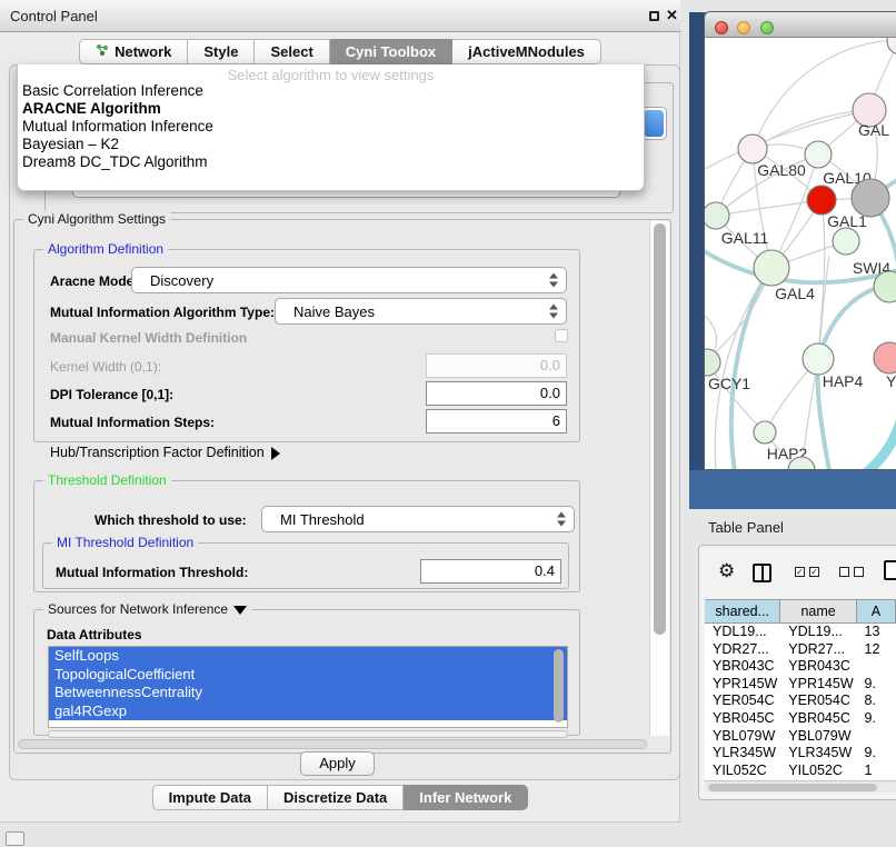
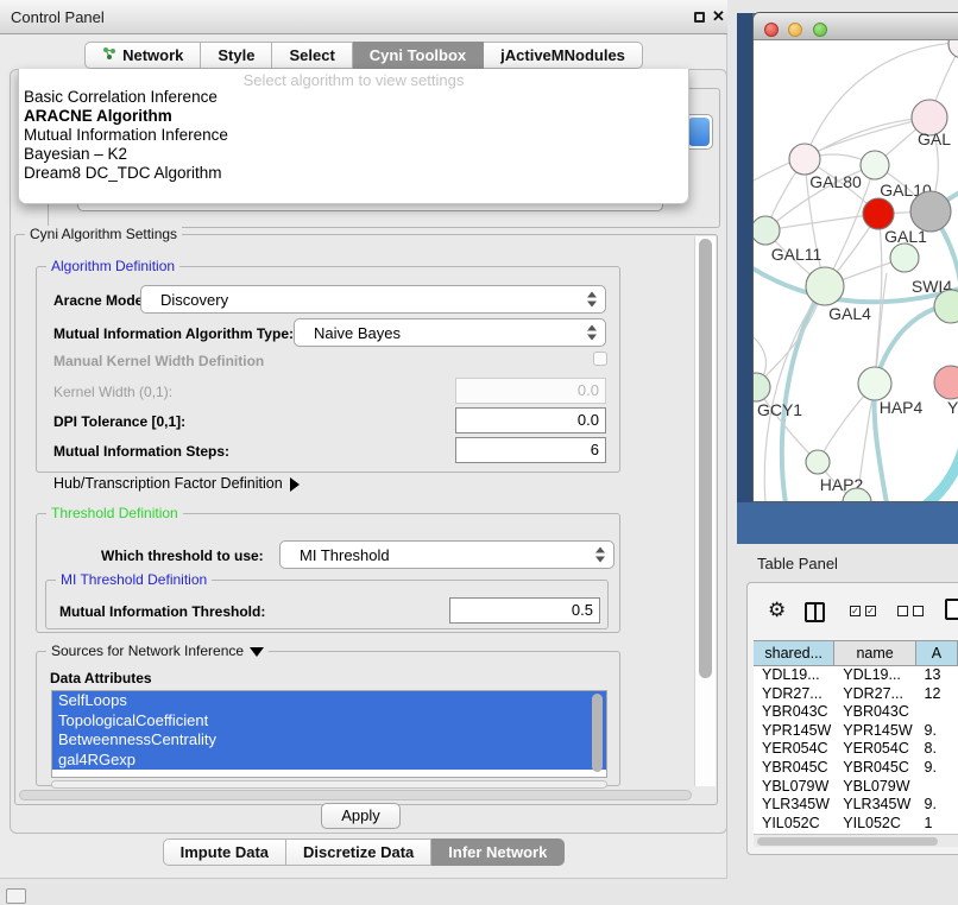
  Control Panel
  ✕
  Network
  Style
  Select
  Cyni Toolbox
  jActiveMNodules
  Select algorithm to view settings
  Basic Correlation Inference
  ARACNE Algorithm
  Mutual Information Inference
  Bayesian – K2
  Dream8 DC_TDC Algorithm
  Cyni Algorithm Settings
  Algorithm Definition
  Aracne Mod
  Discovery
  Mutual Information Algorithm Type:
  Naive Bayes
  Manual Kernel Width Definition
  Kernel Width (0,1):
  0.0
  DPI Tolerance [0,1]:
  0.0
  Mutual Information Steps:
  6
  Hub/Transcription Factor Definition
  Threshold Definition
  Which threshold to use:
  MI Threshold
  MI Threshold Definition
  Mutual Information Threshold:
- 0.4
+ 0.5
  Sources for Network Inference
  Data Attributes
  SelfLoops
  TopologicalCoefficient
  BetweennessCentrality
  gal4RGexp
  Apply
  Impute Data
  Discretize Data
  Infer Network
  GAL
  GAL80
  GAL10
  GAL1
  GAL11
  GAL4
  SWI4
  GCY1
  HAP4
  Y
  HAP2
  Table Panel
  ⚙
  ✓
  ✓
  shared...
  name
  A
  YDL19...
  YDL19...
  13
  YDR27...
  YDR27...
  12
  YBR043C
  YBR043C
  YPR145W
  YPR145W
  9.
  YER054C
  YER054C
  8.
  YBR045C
  YBR045C
  9.
  YBL079W
  YBL079W
  YLR345W
  YLR345W
  9.
  YIL052C
  YIL052C
  1
